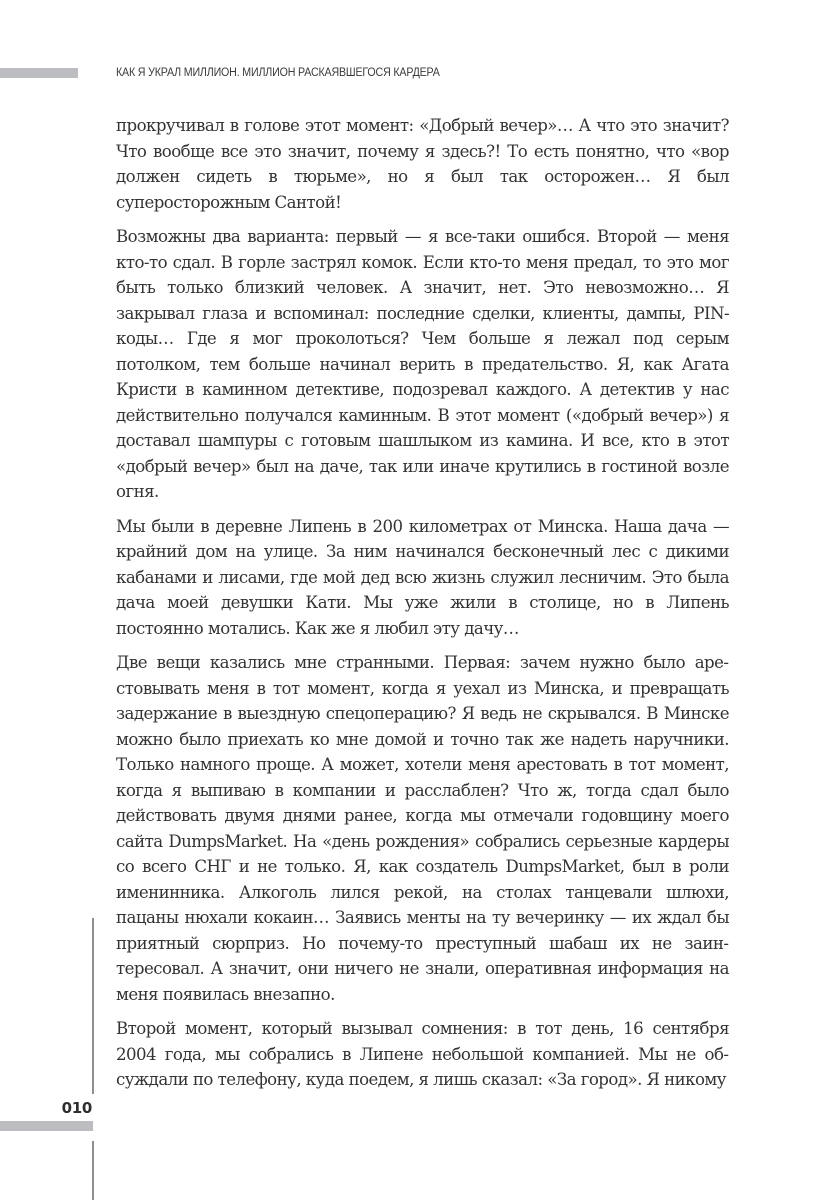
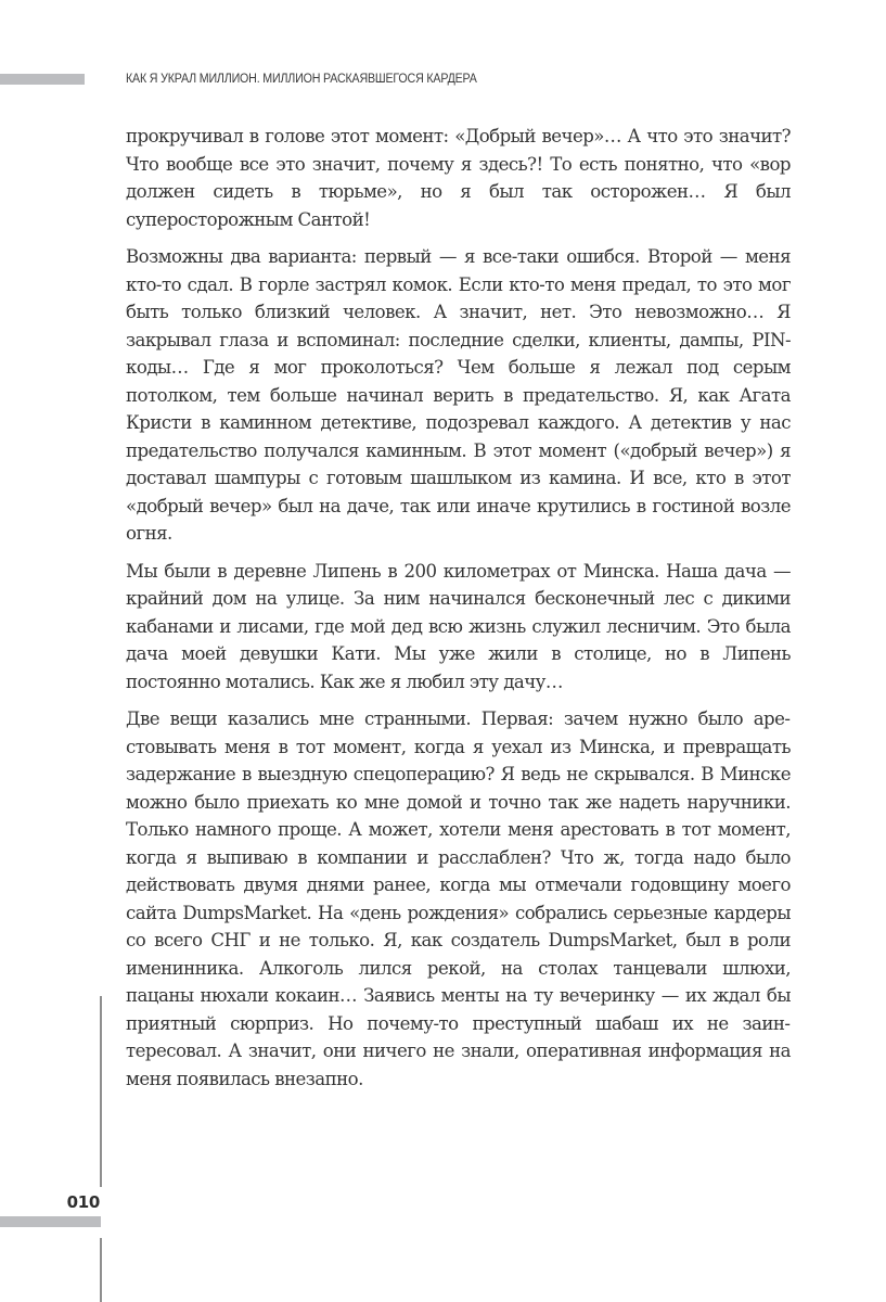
  КАК Я УКРАЛ МИЛЛИОН. МИЛЛИОН РАСКАЯВШЕГОСЯ КАРДЕРА
  прокручивал в голове этот момент: «Добрый вечер»… А что это значит? Что вообще все это значит, почему я здесь?! То есть понятно, что «вор должен сидеть в тюрьме», но я был так осторожен… Я был суперосторожным Сантой!
- Возможны два варианта: первый — я все-таки ошибся. Второй — меня кто-то сдал. В горле застрял комок. Если кто-то меня предал, то это мог быть только близкий человек. А значит, нет. Это невозможно… Я закрывал глаза и вспоминал: последние сделки, клиенты, дампы, PIN-коды… Где я мог проколоться? Чем больше я лежал под серым потолком, тем больше начинал верить в предательство. Я, как Агата Кристи в каминном детективе, подозревал каждого. А детектив у нас действительно получался каминным. В этот момент («добрый вечер») я доставал шампуры с готовым шашлыком из камина. И все, кто в этот «добрый вечер» был на даче, так или иначе крутились в гостиной возле огня.
+ Возможны два варианта: первый — я все-таки ошибся. Второй — меня кто-то сдал. В горле застрял комок. Если кто-то меня предал, то это мог быть только близкий человек. А значит, нет. Это невозможно… Я закрывал глаза и вспоминал: последние сделки, клиенты, дампы, PIN-коды… Где я мог проколоться? Чем больше я лежал под серым потолком, тем больше начинал верить в предательство. Я, как Агата Кристи в каминном детективе, подозревал каждого. А детектив у нас предательство получался каминным. В этот момент («добрый вечер») я доставал шампуры с готовым шашлыком из камина. И все, кто в этот «добрый вечер» был на даче, так или иначе крутились в гостиной возле огня.
  Мы были в деревне Липень в 200 километрах от Минска. Наша дача — крайний дом на улице. За ним начинался бесконечный лес с дикими кабанами и лисами, где мой дед всю жизнь служил лесничим. Это была дача моей девушки Кати. Мы уже жили в столице, но в Липень постоянно мотались. Как же я любил эту дачу…
- Две вещи казались мне странными. Первая: зачем нужно было аре­стовывать меня в тот момент, когда я уехал из Минска, и превращать задержание в выездную спецоперацию? Я ведь не скрывался. В Минске можно было приехать ко мне домой и точно так же надеть наручники. Только намного проще. А может, хотели меня арестовать в тот момент, когда я выпиваю в компании и расслаблен? Что ж, тогда сдал было действовать двумя днями ранее, когда мы отмечали годовщину моего сайта DumpsMarket. На «день рождения» собрались серьезные кардеры со всего СНГ и не только. Я, как создатель DumpsMarket, был в роли именинника. Алкоголь лился рекой, на столах танцевали шлюхи, пацаны нюхали кокаин… Заявись менты на ту вечеринку — их ждал бы приятный сюрприз. Но почему-то преступный шабаш их не заин­тересовал. А значит, они ничего не знали, оперативная информация на меня появилась внезапно.
+ Две вещи казались мне странными. Первая: зачем нужно было аре­стовывать меня в тот момент, когда я уехал из Минска, и превращать задержание в выездную спецоперацию? Я ведь не скрывался. В Минске можно было приехать ко мне домой и точно так же надеть наручники. Только намного проще. А может, хотели меня арестовать в тот момент, когда я выпиваю в компании и расслаблен? Что ж, тогда надо было действовать двумя днями ранее, когда мы отмечали годовщину моего сайта DumpsMarket. На «день рождения» собрались серьезные кардеры со всего СНГ и не только. Я, как создатель DumpsMarket, был в роли именинника. Алкоголь лился рекой, на столах танцевали шлюхи, пацаны нюхали кокаин… Заявись менты на ту вечеринку — их ждал бы приятный сюрприз. Но почему-то преступный шабаш их не заин­тересовал. А значит, они ничего не знали, оперативная информация на меня появилась внезапно.
- Второй момент, который вызывал сомнения: в тот день, 16 сентября 2004 года, мы собрались в Липене небольшой компанией. Мы не об­суждали по телефону, куда поедем, я лишь сказал: «За город». Я никому
  010
